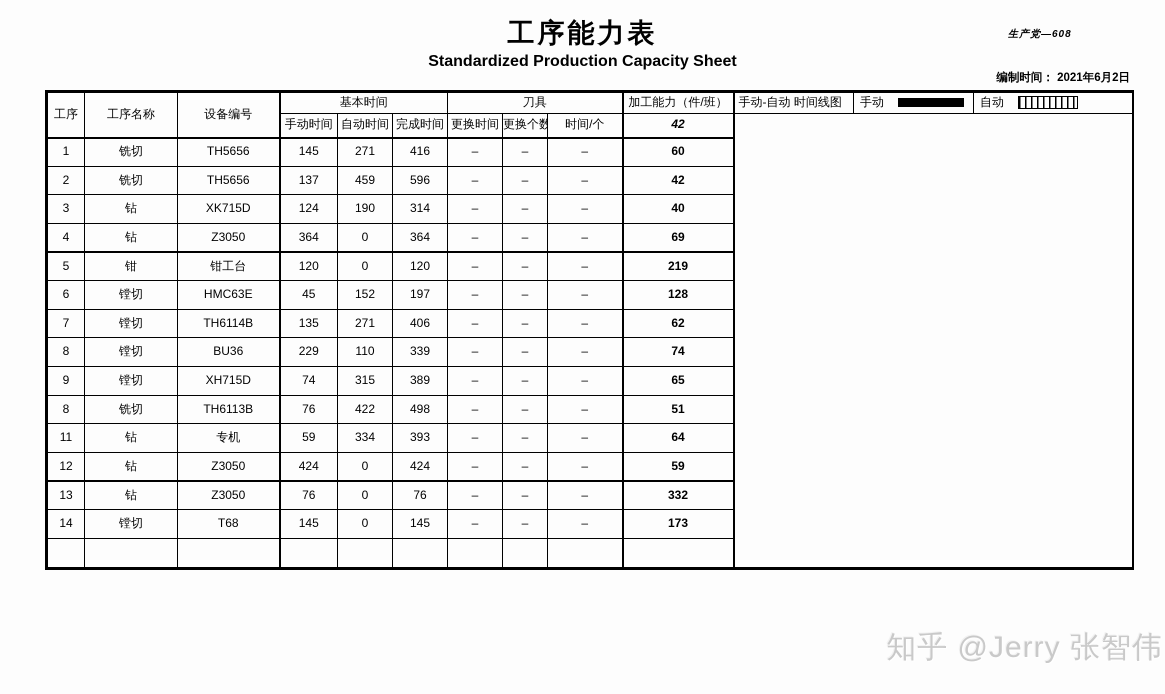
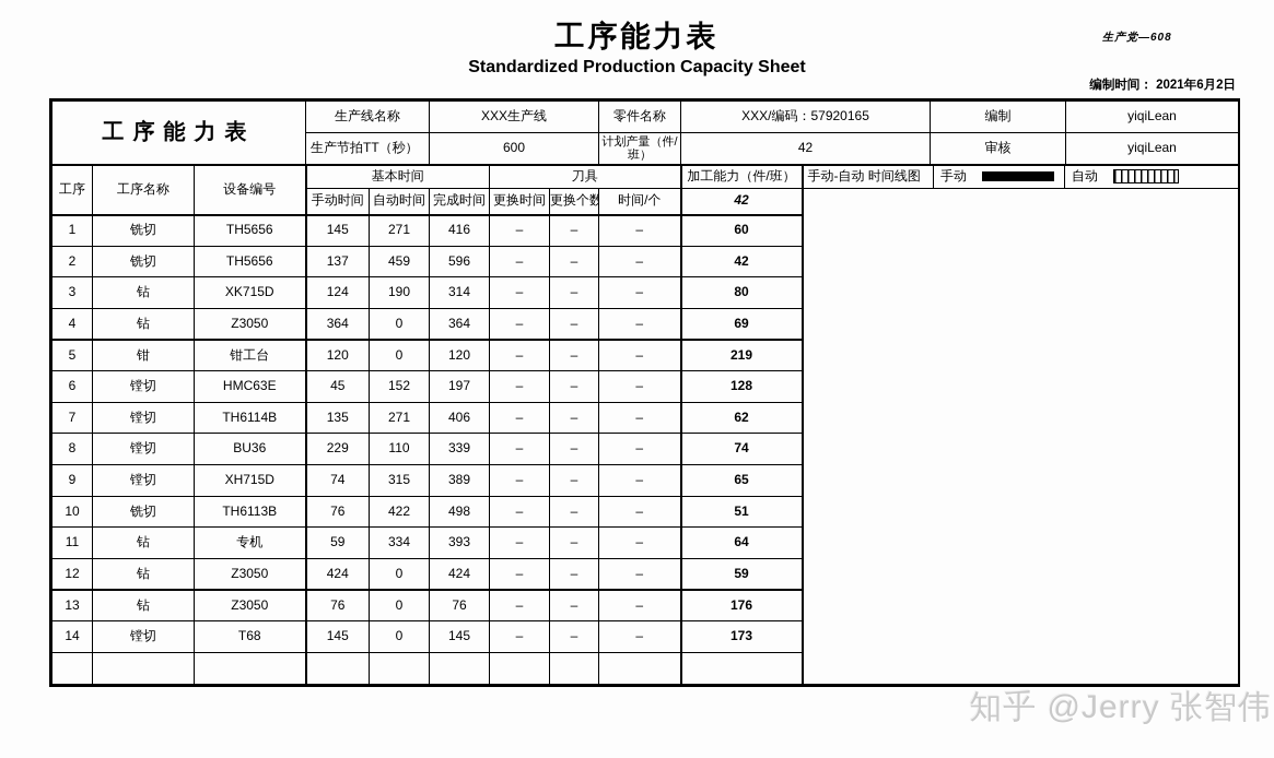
  工序能力表
  Standardized Production Capacity Sheet
  生产党—608
  编制时间： 2021年6月2日
+ 工序能力表	生产线名称	XXX生产线	零件名称	XXX/编码：57920165	编制	yiqiLean
+ 生产节拍TT（秒）	600	计划产量（件/班）	42	审核	yiqiLean
  工序	工序名称	设备编号	基本时间	刀具	加工能力（件/班）	手动-自动 时间线图	手动	自动
  手动时间	自动时间	完成时间	更换时间	更换个数	时间/个	42
  1	铣切	TH5656	145	271	416	–	–	–	60
  2	铣切	TH5656	137	459	596	–	–	–	42
- 3	钻	XK715D	124	190	314	–	–	–	40
+ 3	钻	XK715D	124	190	314	–	–	–	80
  4	钻	Z3050	364	0	364	–	–	–	69
  5	钳	钳工台	120	0	120	–	–	–	219
  6	镗切	HMC63E	45	152	197	–	–	–	128
  7	镗切	TH6114B	135	271	406	–	–	–	62
  8	镗切	BU36	229	110	339	–	–	–	74
  9	镗切	XH715D	74	315	389	–	–	–	65
- 8	铣切	TH6113B	76	422	498	–	–	–	51
+ 10	铣切	TH6113B	76	422	498	–	–	–	51
  11	钻	专机	59	334	393	–	–	–	64
  12	钻	Z3050	424	0	424	–	–	–	59
- 13	钻	Z3050	76	0	76	–	–	–	332
+ 13	钻	Z3050	76	0	76	–	–	–	176
  14	镗切	T68	145	0	145	–	–	–	173
  知乎 @Jerry 张智伟
